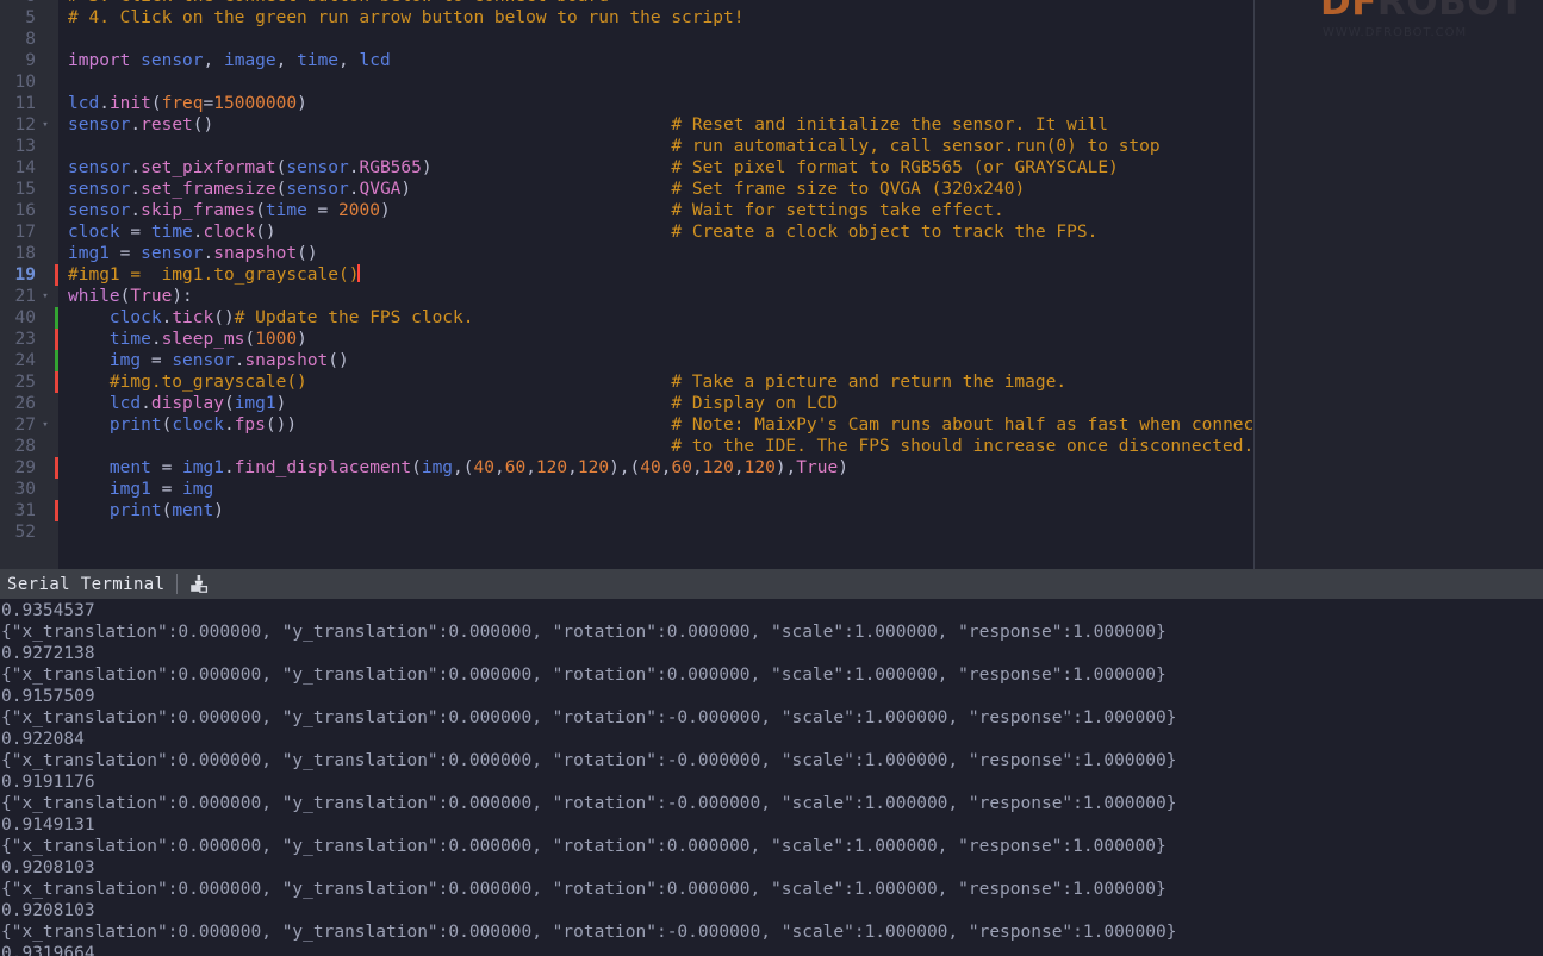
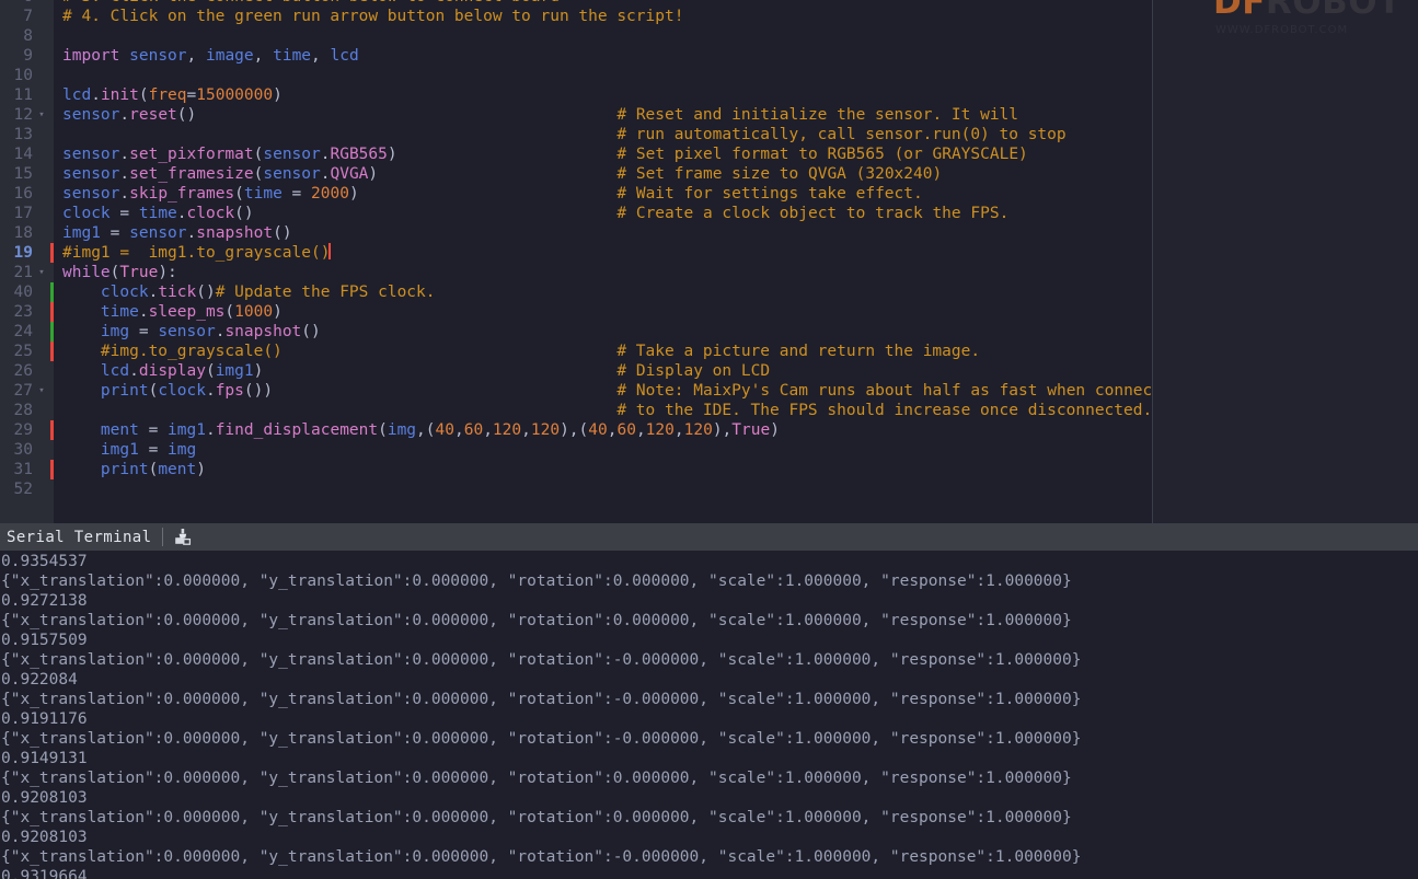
- 5
+ 7
  # 4. Click on the green run arrow button below to run the script!
  8
  9
  import sensor, image, time, lcd
  10
  11
  lcd.init(freq=15000000)
  12
  ▾
  sensor.reset() # Reset and initialize the sensor. It will
  13
  # run automatically, call sensor.run(0) to stop
  14
  sensor.set_pixformat(sensor.RGB565) # Set pixel format to RGB565 (or GRAYSCALE)
  15
  sensor.set_framesize(sensor.QVGA) # Set frame size to QVGA (320x240)
  16
  sensor.skip_frames(time = 2000) # Wait for settings take effect.
  17
  clock = time.clock() # Create a clock object to track the FPS.
  18
  img1 = sensor.snapshot()
  19
  #img1 = img1.to_grayscale()
  21
  ▾
  while(True):
  40
  clock.tick()# Update the FPS clock.
  23
  time.sleep_ms(1000)
  24
  img = sensor.snapshot()
  25
  #img.to_grayscale() # Take a picture and return the image.
  26
  lcd.display(img1) # Display on LCD
  27
  ▾
  print(clock.fps()) # Note: MaixPy's Cam runs about half as fast when connec
  28
  # to the IDE. The FPS should increase once disconnected.
  29
  ment = img1.find_displacement(img,(40,60,120,120),(40,60,120,120),True)
  30
  img1 = img
  31
  print(ment)
  52
  Serial Terminal
  0.9354537
  {"x_translation":0.000000, "y_translation":0.000000, "rotation":0.000000, "scale":1.000000, "response":1.000000}
  0.9272138
  {"x_translation":0.000000, "y_translation":0.000000, "rotation":0.000000, "scale":1.000000, "response":1.000000}
  0.9157509
  {"x_translation":0.000000, "y_translation":0.000000, "rotation":-0.000000, "scale":1.000000, "response":1.000000}
  0.922084
  {"x_translation":0.000000, "y_translation":0.000000, "rotation":-0.000000, "scale":1.000000, "response":1.000000}
  0.9191176
  {"x_translation":0.000000, "y_translation":0.000000, "rotation":-0.000000, "scale":1.000000, "response":1.000000}
  0.9149131
  {"x_translation":0.000000, "y_translation":0.000000, "rotation":0.000000, "scale":1.000000, "response":1.000000}
  0.9208103
  {"x_translation":0.000000, "y_translation":0.000000, "rotation":0.000000, "scale":1.000000, "response":1.000000}
  0.9208103
  {"x_translation":0.000000, "y_translation":0.000000, "rotation":-0.000000, "scale":1.000000, "response":1.000000}
  0.9319664
